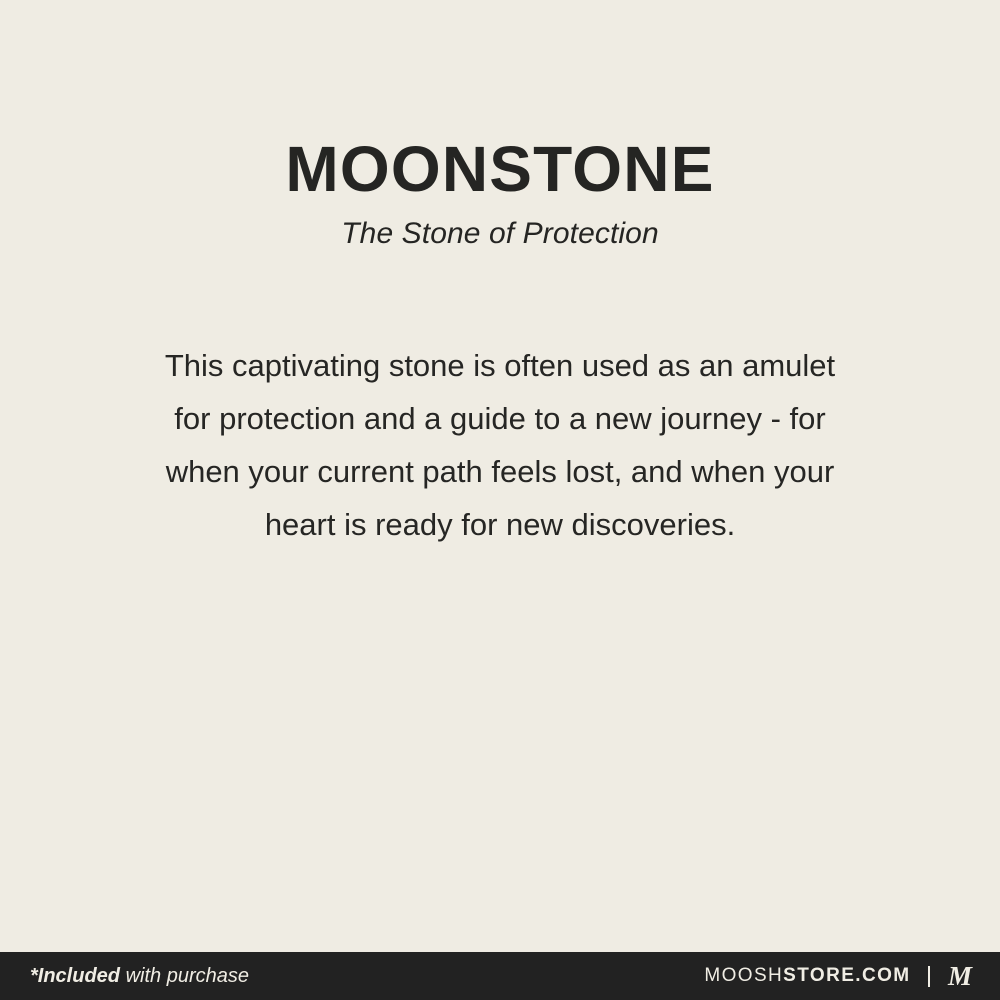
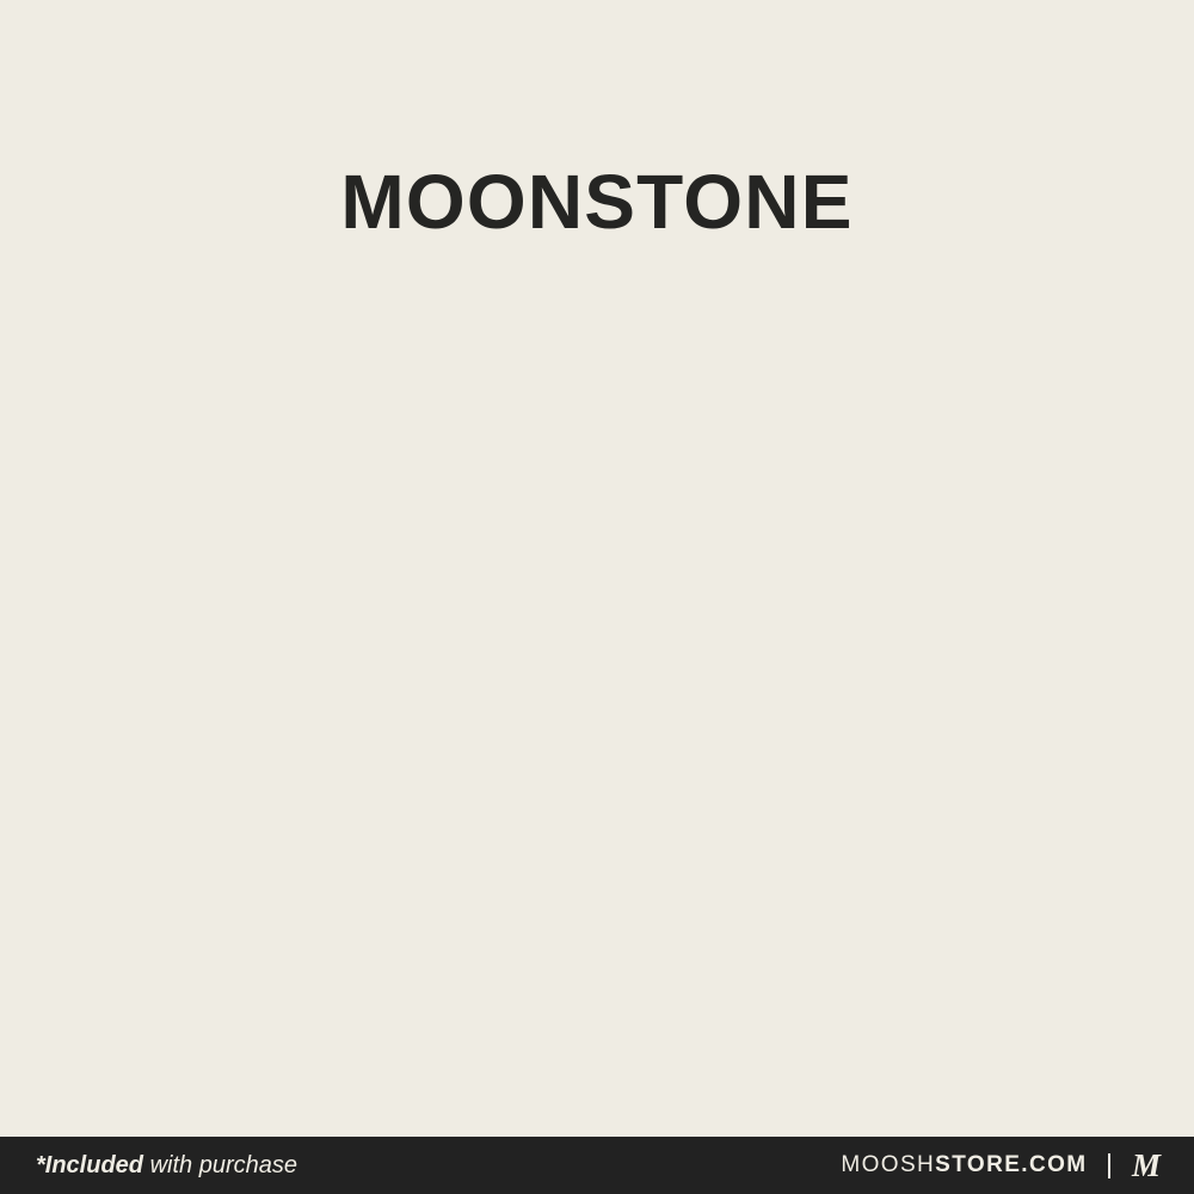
  MOONSTONE
- The Stone of Protection
- This captivating stone is often used as an amulet for protection and a guide to a new journey - for when your current path feels lost, and when your heart is ready for new discoveries.
  *Included with purchase
  MOOSHSTORE.COM
  M
